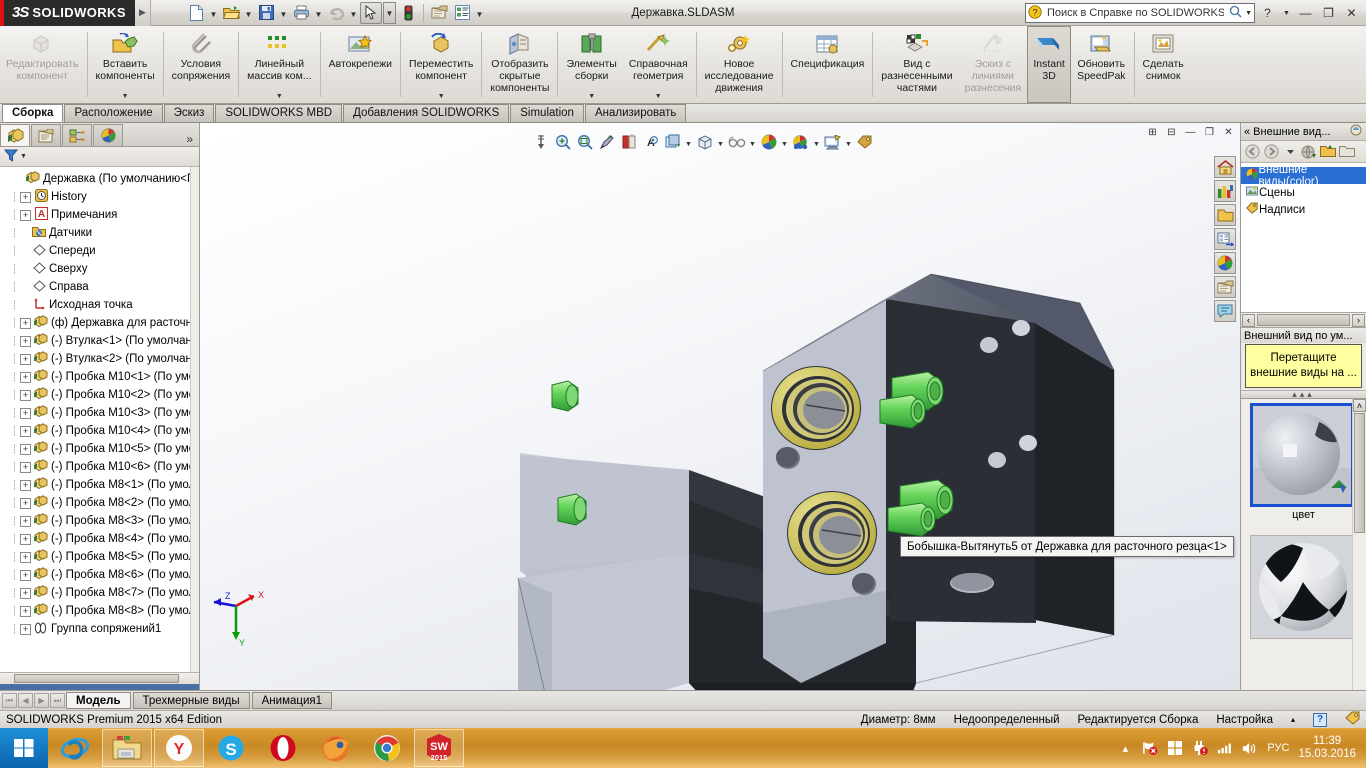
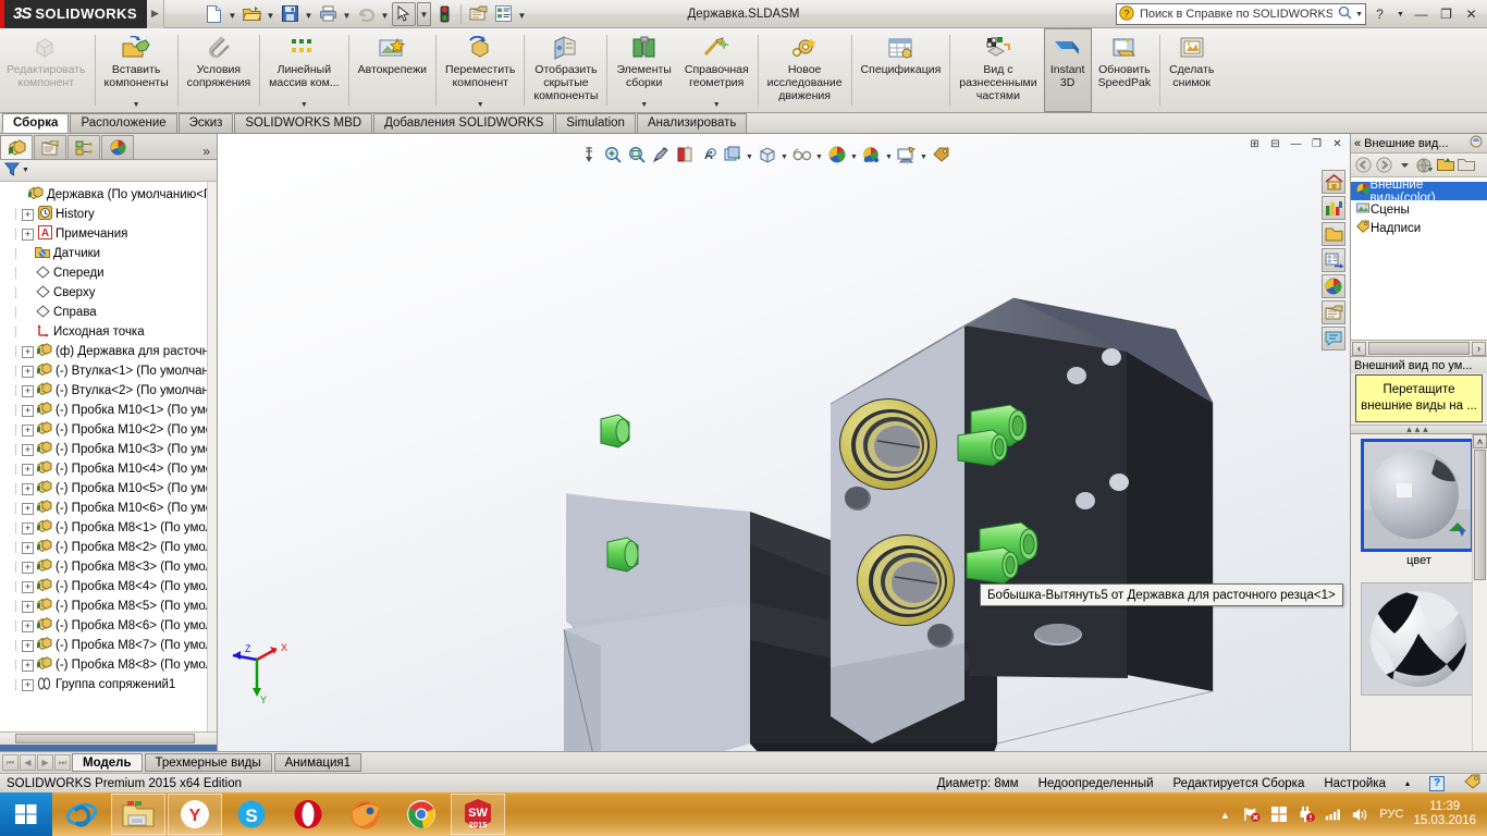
  3S
  SOLIDWORKS
  ▶
  ▼
  ▼
  ▼
  ▼
  ▼
  ▼
  ▼
  Державка.SLDASM
  ?
  Поиск в Справке по SOLIDWORKS
  ?
  —
  ❐
  ✕
  Редактировать
  компонент
  Вставить
  компоненты
  Условия
  сопряжения
  Линейный
  массив ком...
  Автокрепежи
  Переместить
  компонент
  Отобразить
  скрытые
  компоненты
  Элементы
  сборки
  Справочная
  геометрия
  Новое
  исследование
  движения
  Спецификация
  Вид с
  разнесенными
  частями
- Эскиз с
- линиями
- разнесения
  Instant
  3D
  Обновить
  SpeedPak
  Сделать
  снимок
  Сборка
  Расположение
  Эскиз
  SOLIDWORKS MBD
  Добавления SOLIDWORKS
  Simulation
  Анализировать
  »
  Державка (По умолчанию<
  ┊
  +
  History
  ┊
  +
  A
  Примечания
  ┊
  Датчики
  ┊
  Спереди
  ┊
  Сверху
  ┊
  Справа
  ┊
  Исходная точка
  ┊
  +
  (ф) Державка для расточн
  ┊
  +
  (-) Втулка<1> (По умолчан
  ┊
  +
  (-) Втулка<2> (По умолчан
  ┊
  +
  (-) Пробка М10<1> (По ум
  ┊
  +
  (-) Пробка М10<2> (По ум
  ┊
  +
  (-) Пробка М10<3> (По ум
  ┊
  +
  (-) Пробка М10<4> (По ум
  ┊
  +
  (-) Пробка М10<5> (По ум
  ┊
  +
  (-) Пробка М10<6> (По ум
  ┊
  +
  (-) Пробка М8<1> (По умо
  ┊
  +
  (-) Пробка М8<2> (По умо
  ┊
  +
  (-) Пробка М8<3> (По умо
  ┊
  +
  (-) Пробка М8<4> (По умо
  ┊
  +
  (-) Пробка М8<5> (По умо
  ┊
  +
  (-) Пробка М8<6> (По умо
  ┊
  +
  (-) Пробка М8<7> (По умо
  ┊
  +
  (-) Пробка М8<8> (По умо
  ┊
  +
  Группа сопряжений1
  ⊞
  ⊟
  —
  ❐
  ✕
  A
  Z
  X
  Y
  Бобышка-Вытянуть5 от Державка для расточного резца<1>
  « Внешние вид...
  Внешние виды(color)
  Сцены
  Надписи
  ‹
  ›
  Внешний вид по ум...
  Перетащите
  внешние виды на ...
  ▴▴▴
  цвет
  ˄
  ⏮
  ◀
  ▶
  ⏭
  Модель
  Трехмерные виды
  Анимация1
  SOLIDWORKS Premium 2015 x64 Edition
  Диаметр: 8мм
  Недоопределенный
  Редактируется Сборка
  Настройка
  ▴
  ?
  Y
  S
  SW
  2015
  ▴
  РУС
  11:39
  15.03.2016
